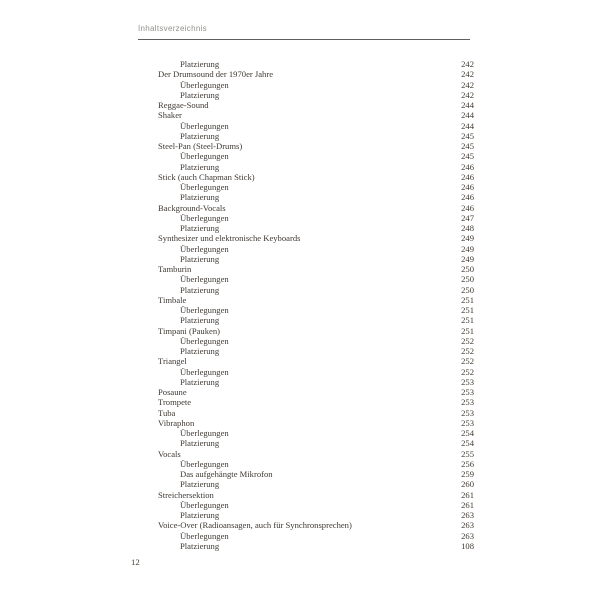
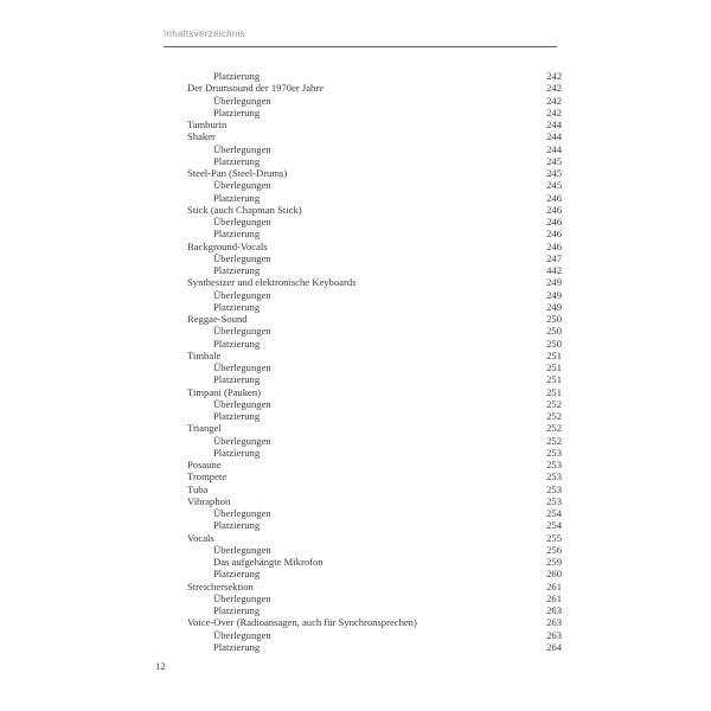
  Inhaltsverzeichnis
  Platzierung
  242
  Der Drumsound der 1970er Jahre
  242
  Überlegungen
  242
  Platzierung
  242
- Reggae-Sound
+ Tamburin
  244
  Shaker
  244
  Überlegungen
  244
  Platzierung
  245
  Steel-Pan (Steel-Drums)
  245
  Überlegungen
  245
  Platzierung
  246
  Stick (auch Chapman Stick)
  246
  Überlegungen
  246
  Platzierung
  246
  Background-Vocals
  246
  Überlegungen
  247
  Platzierung
- 248
+ 442
  Synthesizer und elektronische Keyboards
  249
  Überlegungen
  249
  Platzierung
  249
- Tamburin
+ Reggae-Sound
  250
  Überlegungen
  250
  Platzierung
  250
  Timbale
  251
  Überlegungen
  251
  Platzierung
  251
  Timpani (Pauken)
  251
  Überlegungen
  252
  Platzierung
  252
  Triangel
  252
  Überlegungen
  252
  Platzierung
  253
  Posaune
  253
  Trompete
  253
  Tuba
  253
  Vibraphon
  253
  Überlegungen
  254
  Platzierung
  254
  Vocals
  255
  Überlegungen
  256
  Das aufgehängte Mikrofon
  259
  Platzierung
  260
  Streichersektion
  261
  Überlegungen
  261
  Platzierung
  263
  Voice-Over (Radioansagen, auch für Synchronsprechen)
  263
  Überlegungen
  263
  Platzierung
- 108
+ 264
  12
